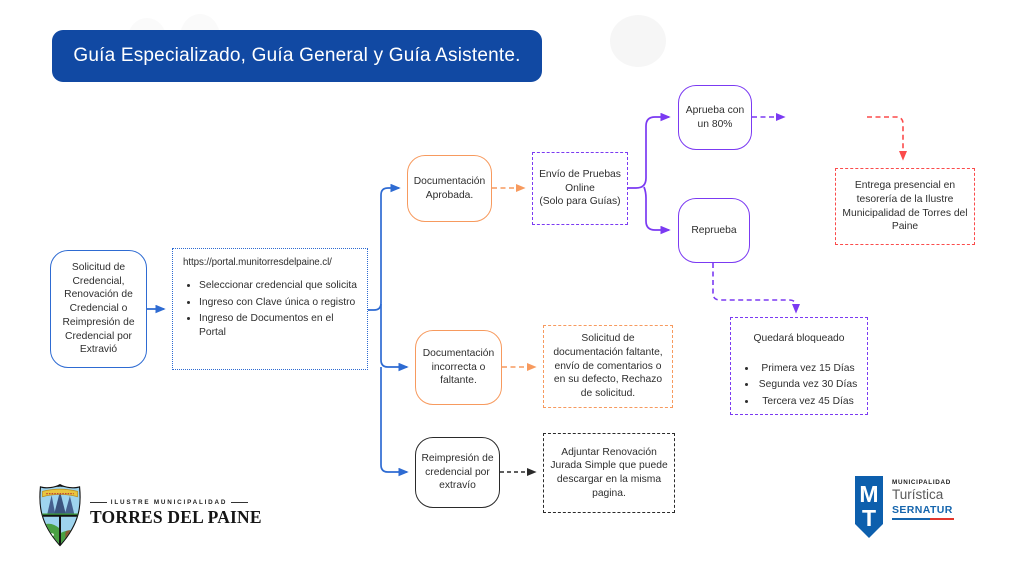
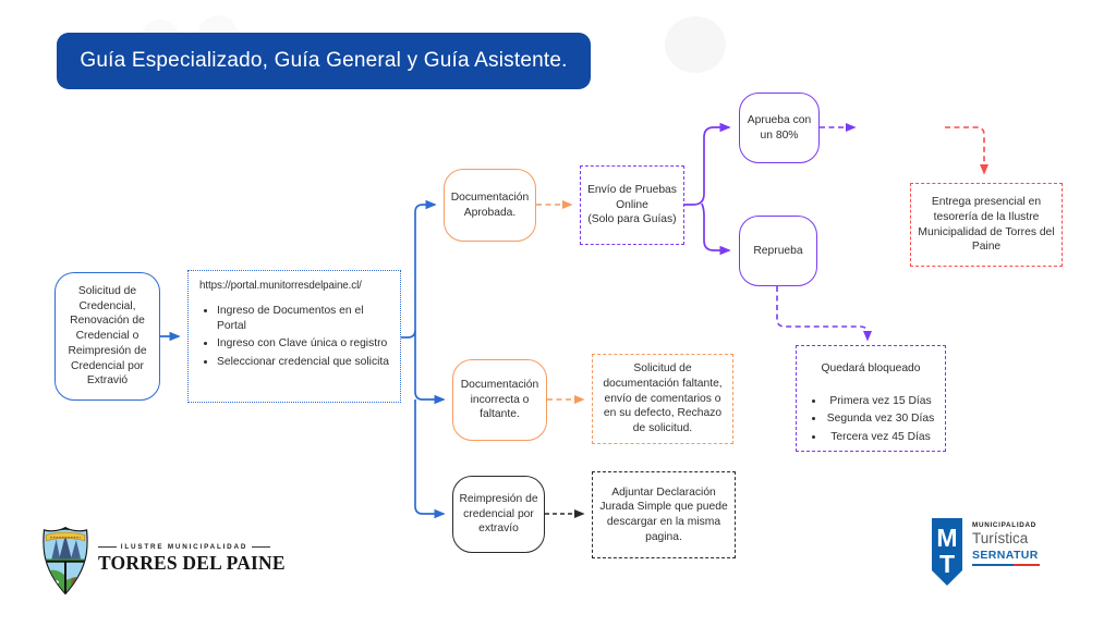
  Guía Especializado, Guía General y Guía Asistente.
  Solicitud de Credencial, Renovación de Credencial o Reimpresión de Credencial por Extravió
  https://portal.munitorresdelpaine.cl/
- Seleccionar credencial que solicita
+ Ingreso de Documentos en el Portal
  Ingreso con Clave única o registro
- Ingreso de Documentos en el Portal
+ Seleccionar credencial que solicita
  Documentación Aprobada.
  Envío de Pruebas
  Online
  (Solo para Guías)
  Aprueba con un 80%
  Entrega presencial en tesorería de la Ilustre Municipalidad de Torres del Paine
  Reprueba
  Quedará bloqueado
  Primera vez 15 Días
  Segunda vez 30 Días
  Tercera vez 45 Días
  Documentación incorrecta o faltante.
  Solicitud de documentación faltante, envío de comentarios o en su defecto, Rechazo de solicitud.
  Reimpresión de credencial por extravío
- Adjuntar Renovación Jurada Simple que puede descargar en la misma pagina.
+ Adjuntar Declaración Jurada Simple que puede descargar en la misma pagina.
  TORRES DEL PAINE
  M
  T
  Turística
  SERNATUR
